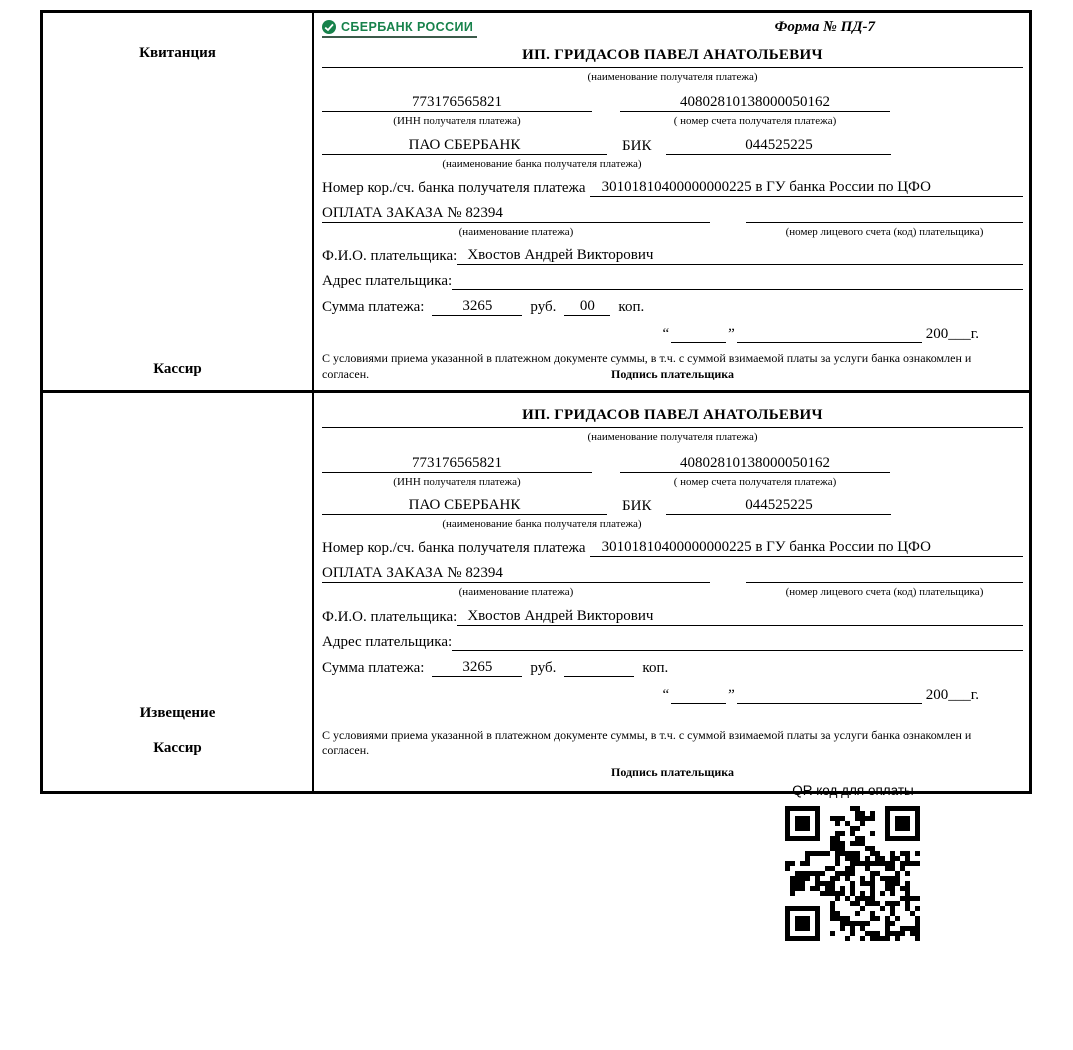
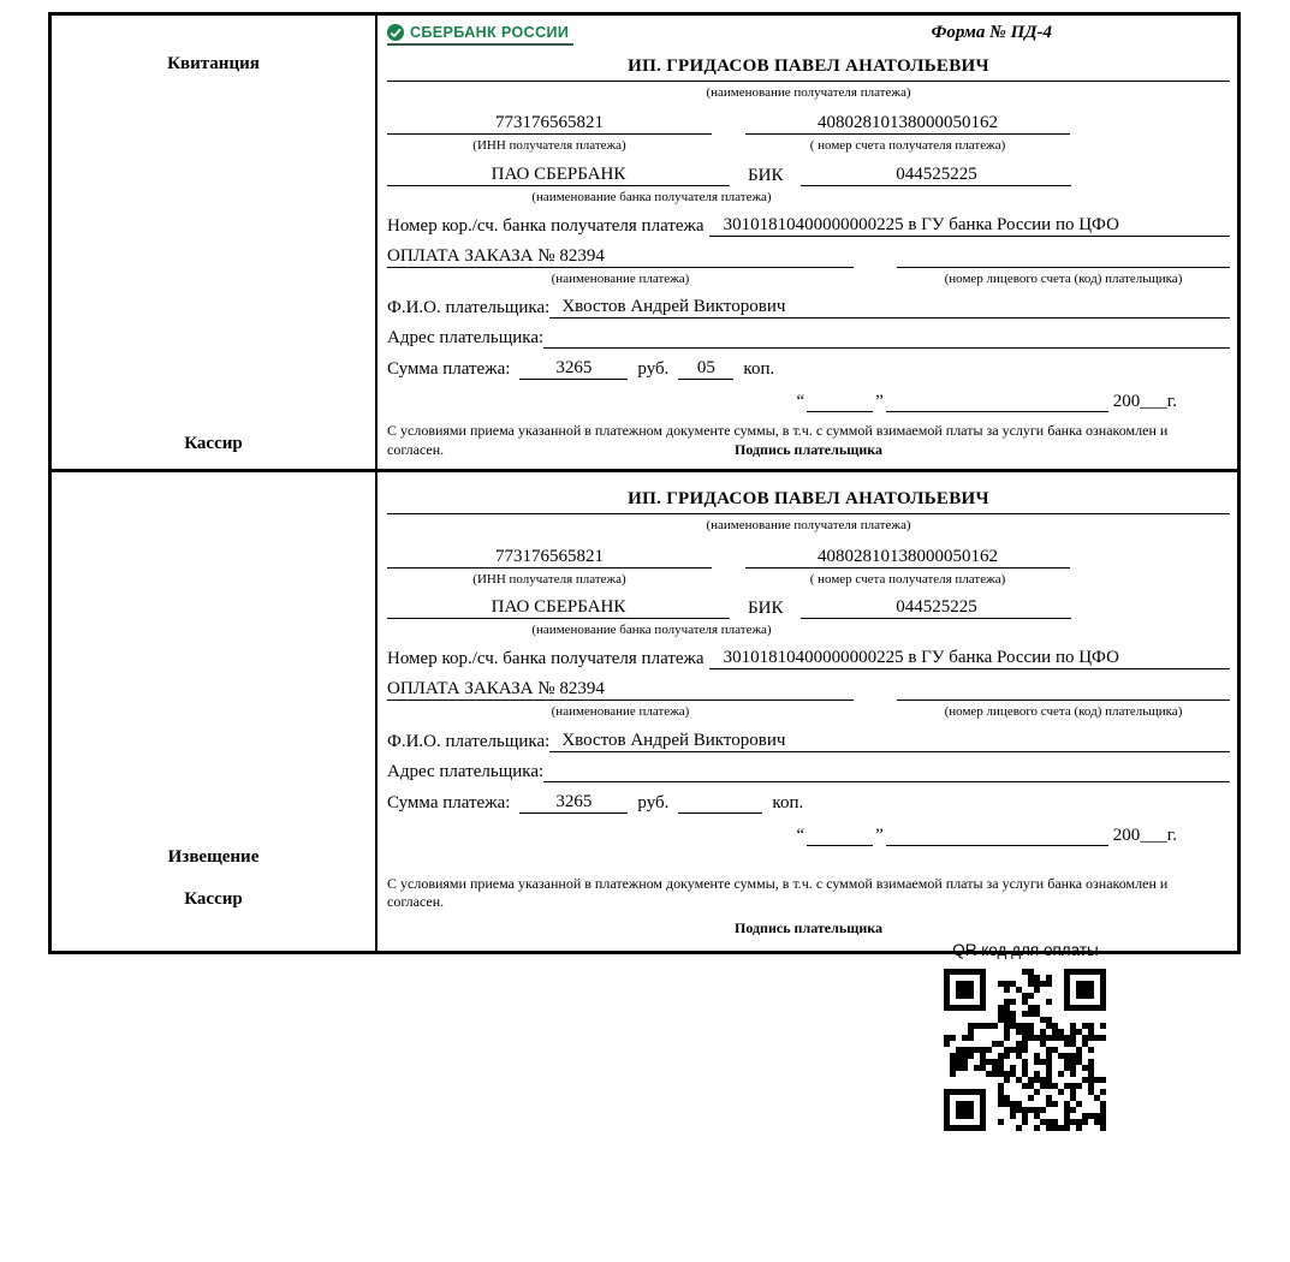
  Квитанция
  Кассир
  СБЕРБАНК РОССИИ
- Форма № ПД-7
+ Форма № ПД-4
  ИП. ГРИДАСОВ ПАВЕЛ АНАТОЛЬЕВИЧ
  (наименование получателя платежа)
  773176565821
  40802810138000050162
  (ИНН получателя платежа)
  ( номер счета получателя платежа)
  ПАО СБЕРБАНК
  БИК
  044525225
  (наименование банка получателя платежа)
  Номер кор./сч. банка получателя платежа
  30101810400000000225 в ГУ банка России по ЦФО
  ОПЛАТА ЗАКАЗА № 82394
  (наименование платежа)
  (номер лицевого счета (код) плательщика)
  Ф.И.О. плательщика:
  Хвостов Андрей Викторович
  Адрес плательщика:
  Сумма платежа:
  3265
  руб.
- 00
+ 05
  коп.
  “
  ”
  200___г.
  С условиями приема указанной в платежном документе суммы, в т.ч. с суммой взимаемой платы за услуги банка ознакомлен и согласен.
  Подпись плательщика
  Извещение
  Кассир
  ИП. ГРИДАСОВ ПАВЕЛ АНАТОЛЬЕВИЧ
  (наименование получателя платежа)
  773176565821
  40802810138000050162
  (ИНН получателя платежа)
  ( номер счета получателя платежа)
  ПАО СБЕРБАНК
  БИК
  044525225
  (наименование банка получателя платежа)
  Номер кор./сч. банка получателя платежа
  30101810400000000225 в ГУ банка России по ЦФО
  ОПЛАТА ЗАКАЗА № 82394
  (наименование платежа)
  (номер лицевого счета (код) плательщика)
  Ф.И.О. плательщика:
  Хвостов Андрей Викторович
  Адрес плательщика:
  Сумма платежа:
  3265
  руб.
  коп.
  “
  ”
  200___г.
  С условиями приема указанной в платежном документе суммы, в т.ч. с суммой взимаемой платы за услуги банка ознакомлен и согласен.
  Подпись плательщика
  QR код для оплаты
